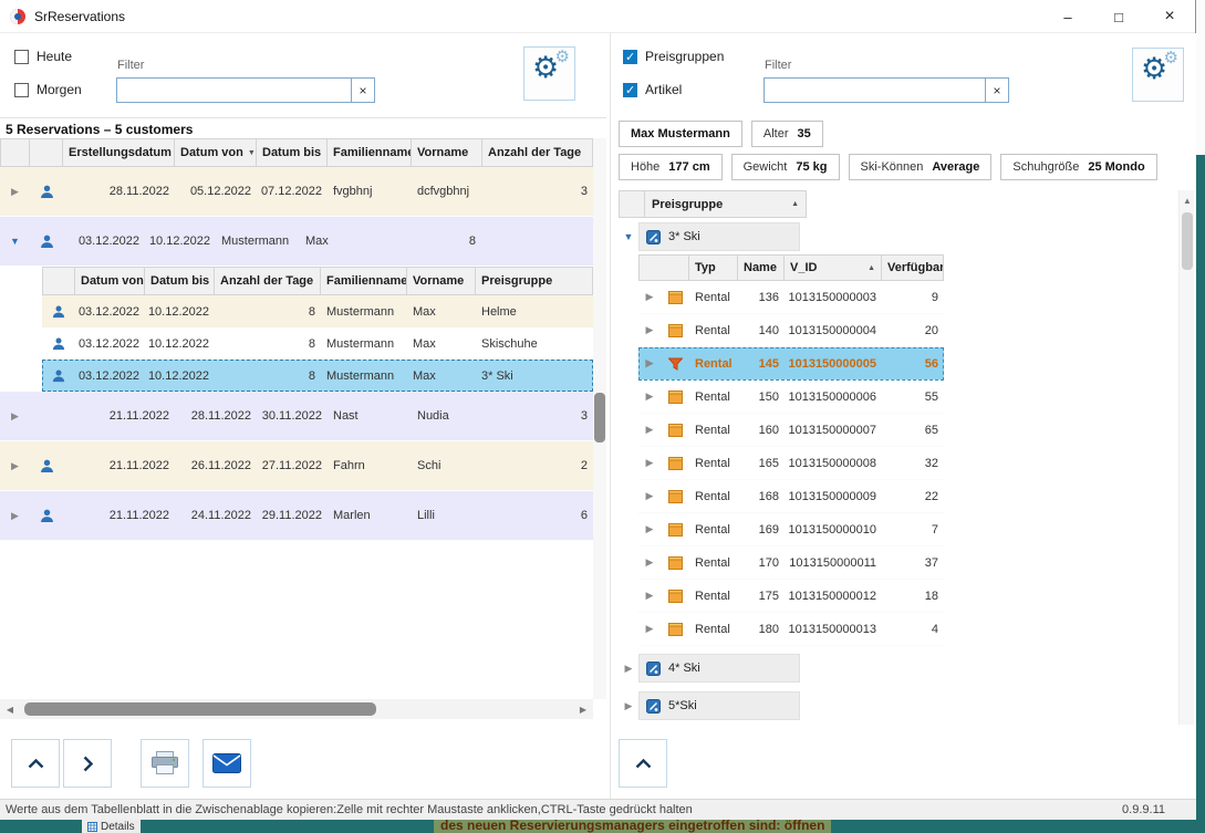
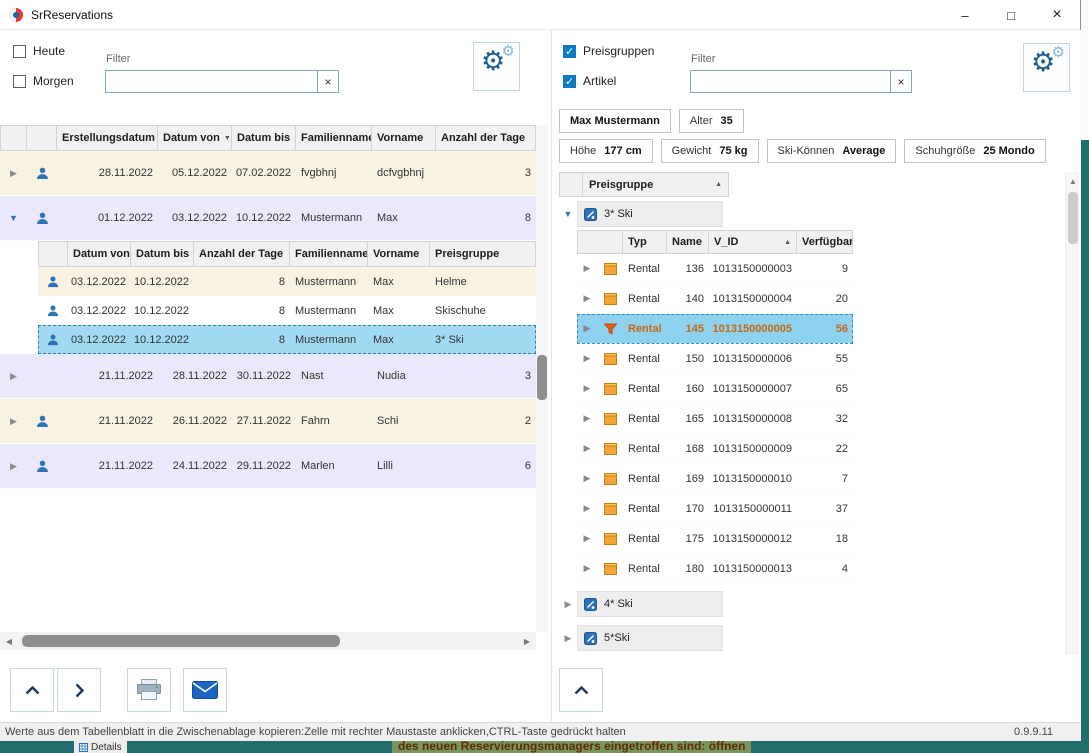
  Details
  des neuen Reservierungsmanagers eingetroffen sind: öffnen
  SrReservations
  –
  □
  ×
  Heute
  Morgen
  Filter
  ×
  ⚙
  ⚙
- 5 Reservations – 5 customers
  Erstellungsdatum
  Datum von
  Datum bis
  Familiennam
  Vorname
  Anzahl der Tage
  ▶
  28.11.2022
  05.12.2022
- 07.12.2022
+ 07.02.2022
  fvgbhnj
  dcfvgbhnj
  3
  ▼
+ 01.12.2022
  03.12.2022
  10.12.2022
  Mustermann
  Max
  8
  Datum von
  Datum bis
  Anzahl der Tage
  Familienname
  Vorname
  Preisgruppe
  03.12.2022
  10.12.2022
  8
  Mustermann
  Max
  Helme
  03.12.2022
  10.12.2022
  8
  Mustermann
  Max
  Skischuhe
  03.12.2022
  10.12.2022
  8
  Mustermann
  Max
  3* Ski
  ▶
  21.11.2022
  28.11.2022
  30.11.2022
  Nast
  Nudia
  3
  ▶
  21.11.2022
  26.11.2022
  27.11.2022
  Fahrn
  Schi
  2
  ▶
  21.11.2022
  24.11.2022
  29.11.2022
  Marlen
  Lilli
  6
  ◀
  ▶
  Preisgruppen
  Artikel
  Filter
  ×
  ⚙
  ⚙
  Max Mustermann
  Alter
  35
  Höhe
  177 cm
  Gewicht
  75 kg
  Ski-Können
  Average
  Schuhgröße
  25 Mondo
  Preisgruppe
  ▼
  3* Ski
  Typ
  Name
  V_ID
  Verfügbar
  ▶
  Rental
  136
  1013150000003
  9
  ▶
  Rental
  140
  1013150000004
  20
  ▶
  Rental
  145
  1013150000005
  56
  ▶
  Rental
  150
  1013150000006
  55
  ▶
  Rental
  160
  1013150000007
  65
  ▶
  Rental
  165
  1013150000008
  32
  ▶
  Rental
  168
  1013150000009
  22
  ▶
  Rental
  169
  1013150000010
  7
  ▶
  Rental
  170
  1013150000011
  37
  ▶
  Rental
  175
  1013150000012
  18
  ▶
  Rental
  180
  1013150000013
  4
  ▶
  4* Ski
  ▶
  5*Ski
  ▲
  Werte aus dem Tabellenblatt in die Zwischenablage kopieren:Zelle mit rechter Maustaste anklicken,CTRL-Taste gedrückt halten
  0.9.9.11
